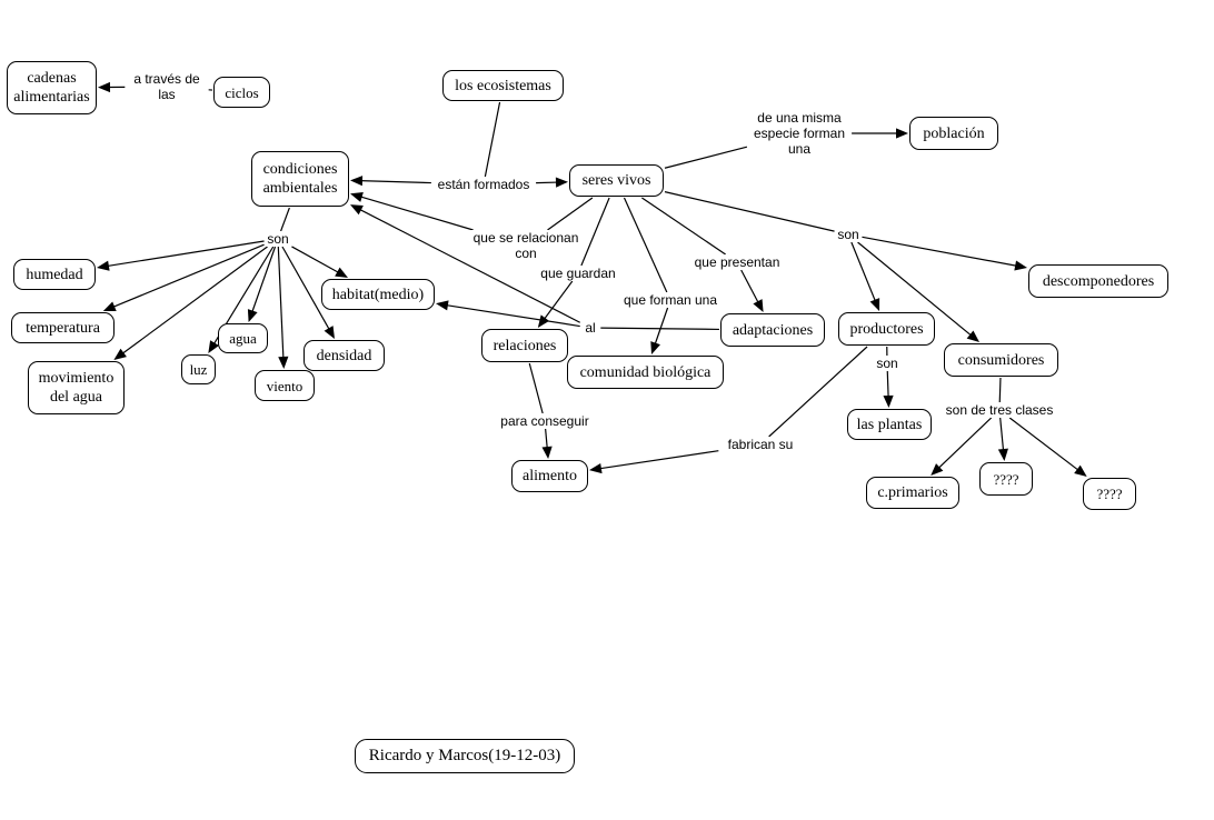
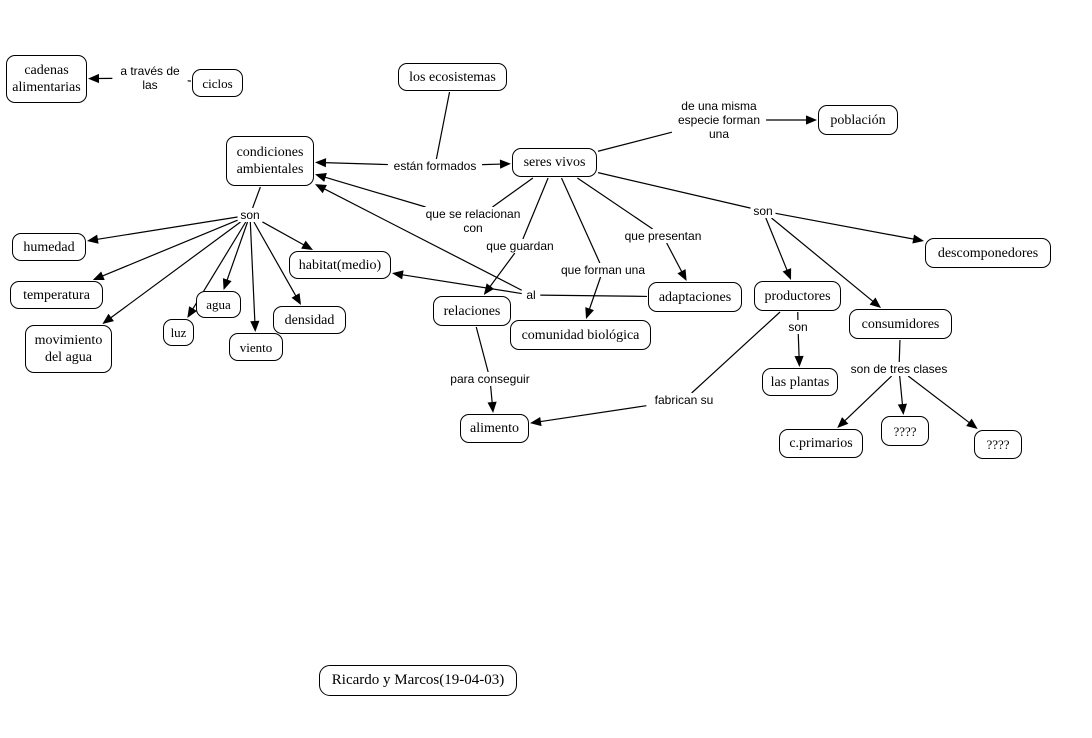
  cadenas
  alimentarias
  ciclos
  los ecosistemas
  población
  condiciones
  ambientales
  seres vivos
  humedad
  habitat(medio)
  descomponedores
  temperatura
  agua
  relaciones
  adaptaciones
  productores
  densidad
  consumidores
  movimiento
  del agua
  luz
  comunidad biológica
  viento
  las plantas
  c.primarios
  ????
  ????
  alimento
  a través de
  las
  de una misma
  especie forman
  una
  están formados
  son
  son
  que se relacionan
  con
  que guardan
  que presentan
  que forman una
  al
  son
  son de tres clases
  para conseguir
  fabrican su
- Ricardo y Marcos(19-12-03)
+ Ricardo y Marcos(19-04-03)
